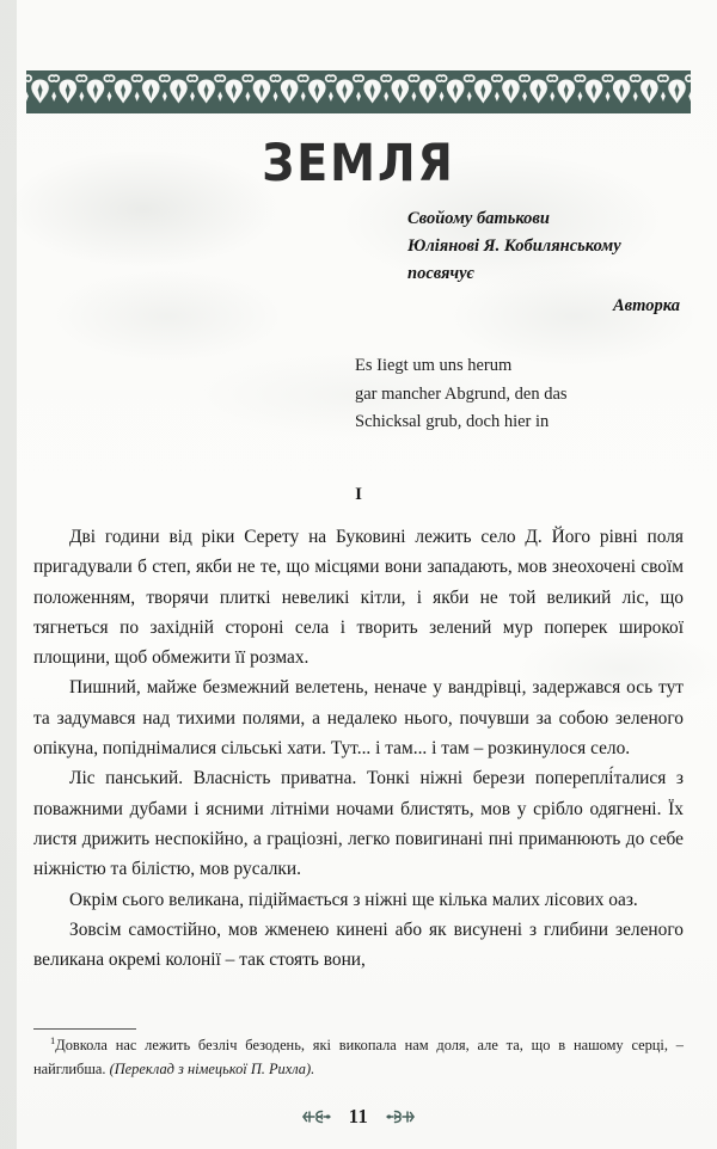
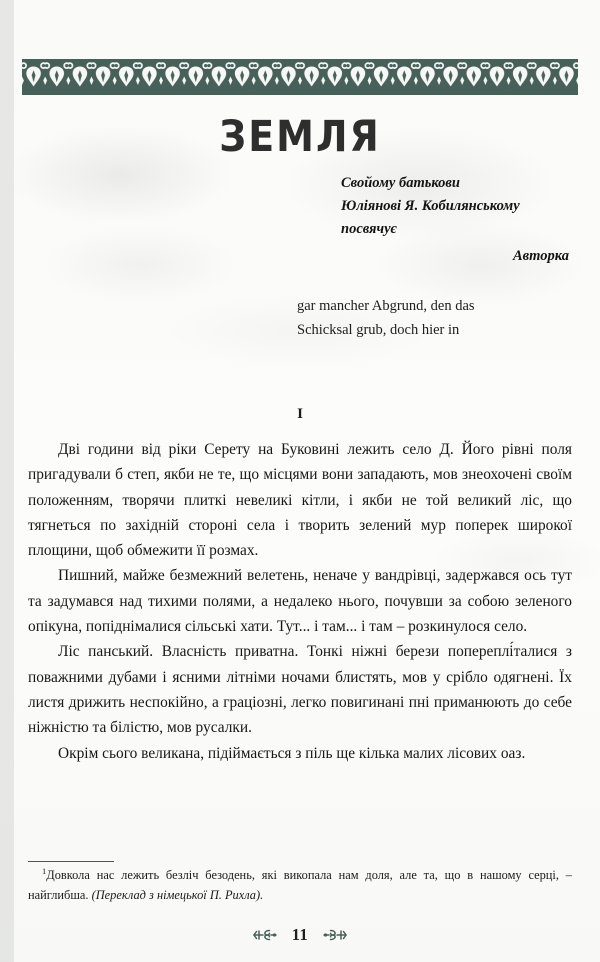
  ЗЕМЛЯ
  Свойому батькови
  Юліянові Я. Кобилянському
  посвячує
  Авторка
- Es Iiegt um uns herum
  gar mancher Abgrund, den das
  Schicksal grub, doch hier in
  I
  Дві години від ріки Серету на Буковині лежить село Д. Його рівні поля пригадували б степ, якби не те, що місцями вони западають, мов знеохочені своїм положенням, творячи плиткі невеликі кітли, і якби не той великий ліс, що тягнеться по західній стороні села і творить зелений мур поперек широкої площини, щоб обмежити її розмах.
  Пишний, майже безмежний велетень, неначе у вандрівці, задержався ось тут та задумався над тихими полями, а недалеко нього, почувши за собою зеленого опікуна, попіднімалися сільські хати. Тут... і там... і там – розкинулося село.
  Ліс панський. Власність приватна. Тонкі ніжні берези попереплі́талися з поважними дубами і ясними літніми ночами блистять, мов у срібло одягнені. Їх листя дрижить неспокійно, а граціозні, легко повигинані пні приманюють до себе ніжністю та білістю, мов русалки.
- Окрім сього великана, підіймається з ніжні ще кілька малих лісових оаз.
+ Окрім сього великана, підіймається з піль ще кілька малих лісових оаз.
- Зовсім самостійно, мов жменею кинені або як висунені з глибини зеленого великана окремі колонії – так стоять вони,
  1Довкола нас лежить безліч безодень, які викопала нам доля, але та, що в нашому серці, – найглибша. (Переклад з німецької П. Рихла).
  11
